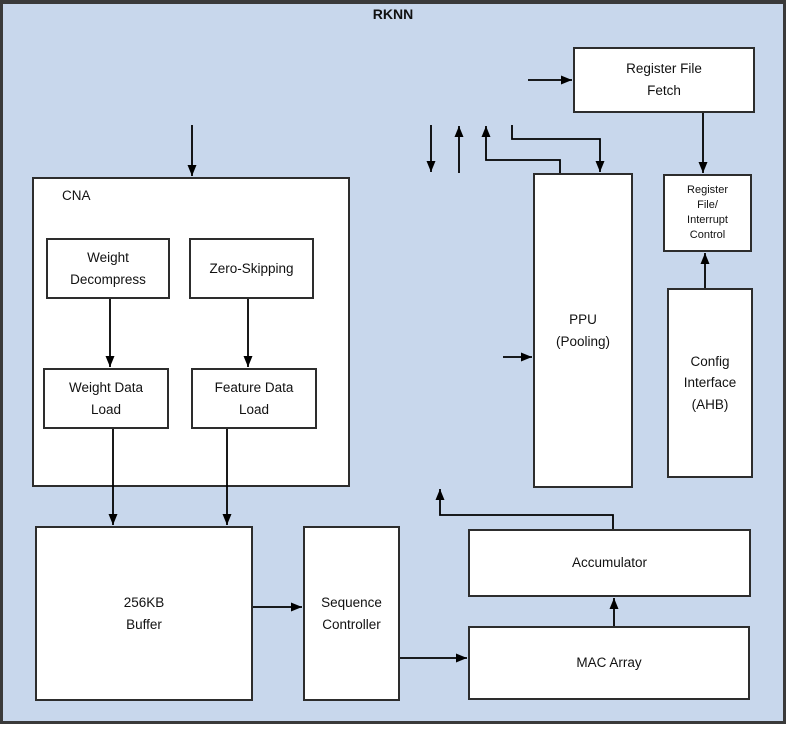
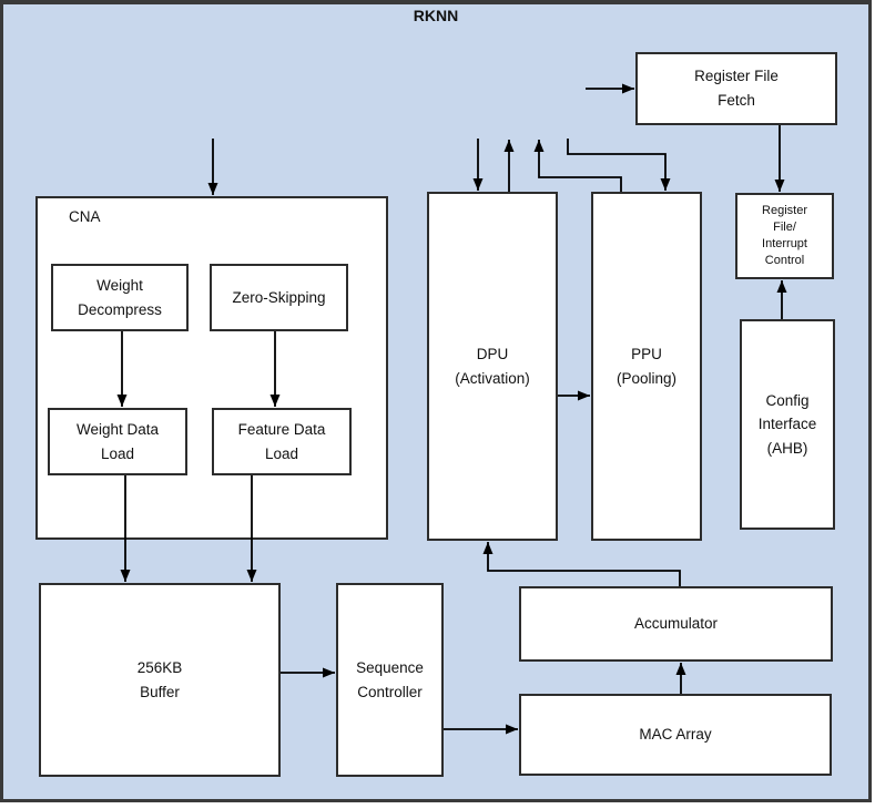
  RKNN
  Register File
  Fetch
  CNA
  Weight
  Decompress
  Zero-Skipping
  Weight Data
  Load
  Feature Data
  Load
+ DPU
+ (Activation)
  PPU
  (Pooling)
  Register
  File/
  Interrupt
  Control
  Config
  Interface
  (AHB)
  256KB
  Buffer
  Sequence
  Controller
  Accumulator
  MAC Array
